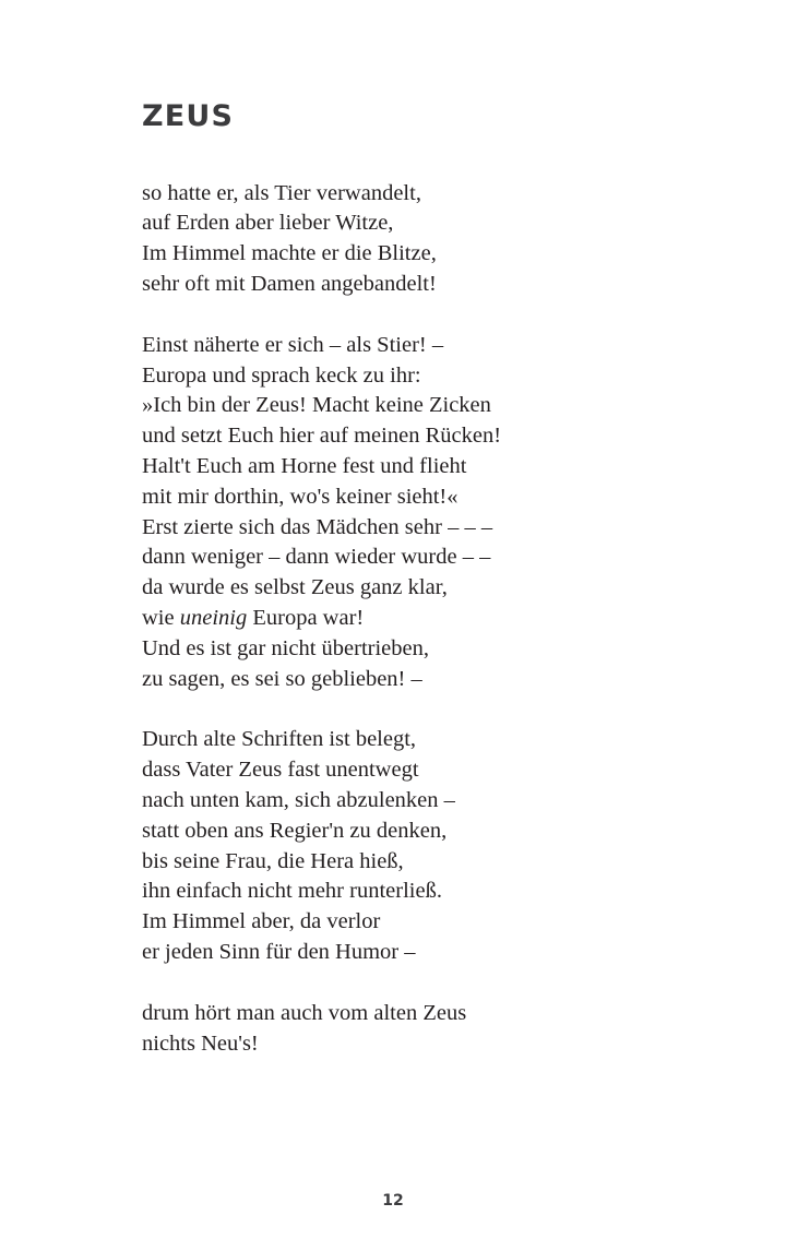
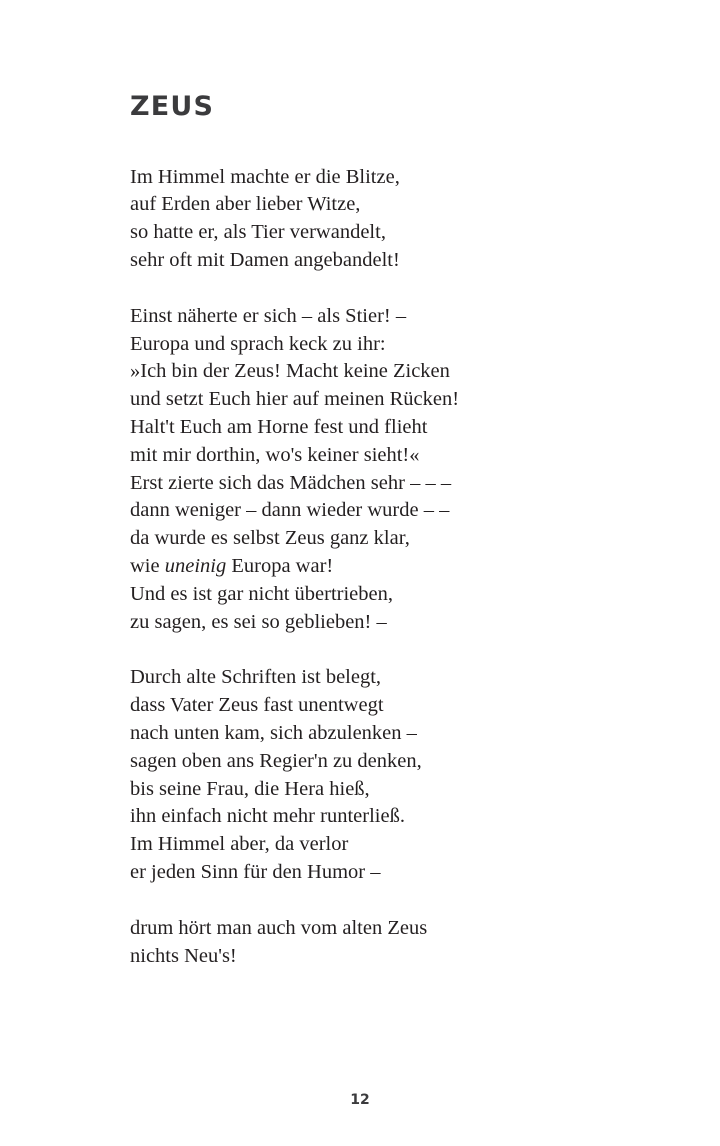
  ZEUS
- so hatte er, als Tier verwandelt,
+ Im Himmel machte er die Blitze,
  auf Erden aber lieber Witze,
- Im Himmel machte er die Blitze,
+ so hatte er, als Tier verwandelt,
  sehr oft mit Damen angebandelt!
  Einst näherte er sich – als Stier! –
  Europa und sprach keck zu ihr:
  »Ich bin der Zeus! Macht keine Zicken
  und setzt Euch hier auf meinen Rücken!
  Halt't Euch am Horne fest und flieht
  mit mir dorthin, wo's keiner sieht!«
  Erst zierte sich das Mädchen sehr – – –
  dann weniger – dann wieder wurde – –
  da wurde es selbst Zeus ganz klar,
  wie uneinig Europa war!
  Und es ist gar nicht übertrieben,
  zu sagen, es sei so geblieben! –
  Durch alte Schriften ist belegt,
  dass Vater Zeus fast unentwegt
  nach unten kam, sich abzulenken –
- statt oben ans Regier'n zu denken,
+ sagen oben ans Regier'n zu denken,
  bis seine Frau, die Hera hieß,
  ihn einfach nicht mehr runterließ.
  Im Himmel aber, da verlor
  er jeden Sinn für den Humor –
  drum hört man auch vom alten Zeus
  nichts Neu's!
  12
